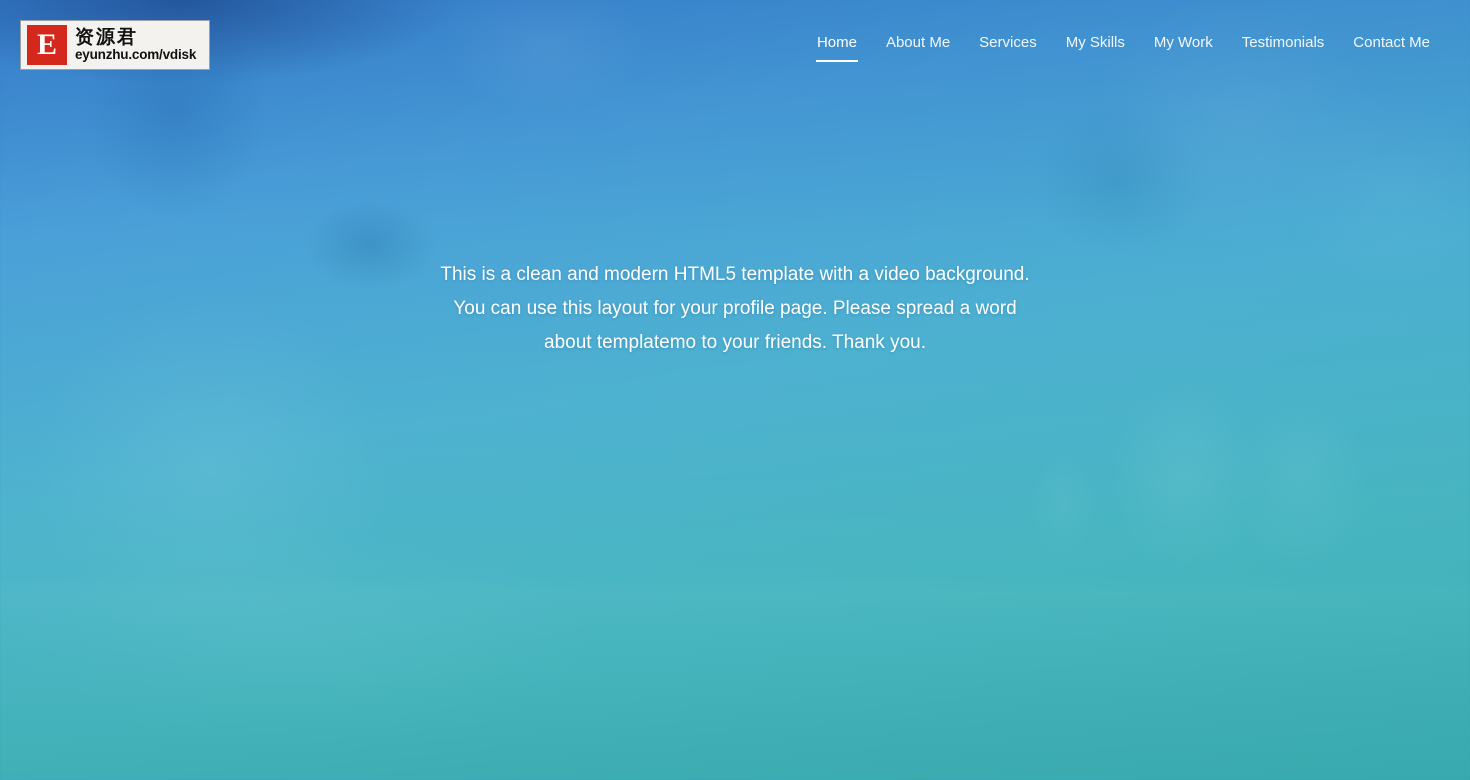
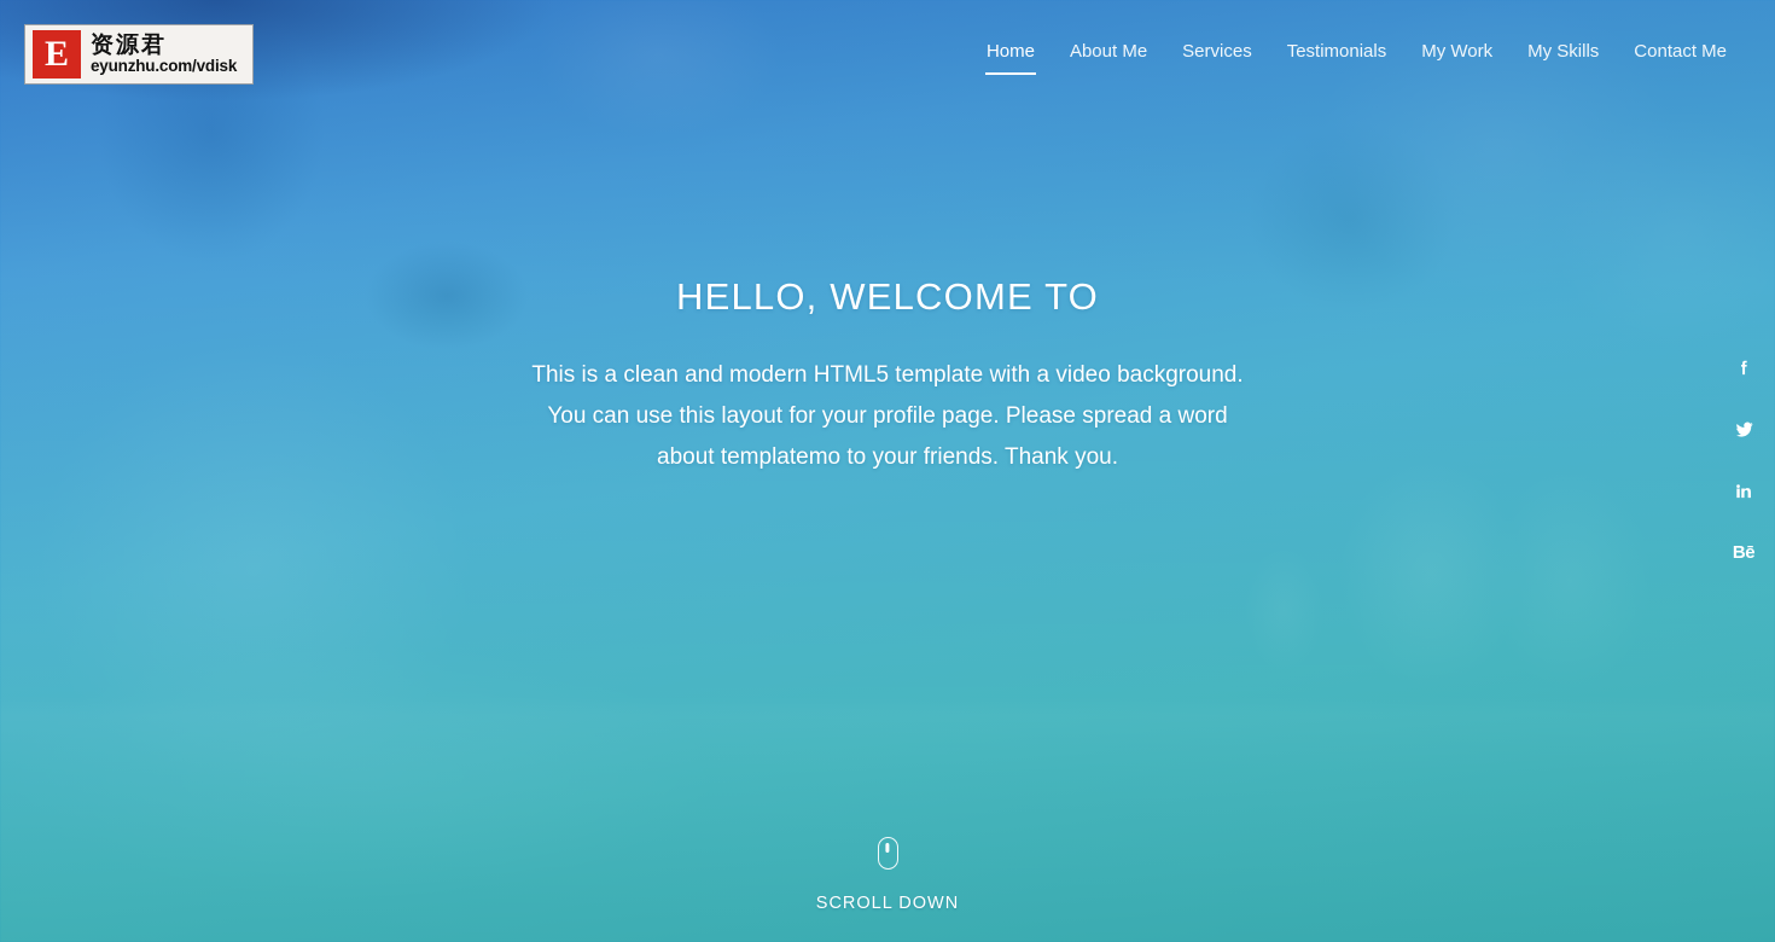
  E
  资源君
  eyunzhu.com/vdisk
  Home
  About Me
  Services
- My Skills
+ Testimonials
  My Work
- Testimonials
+ My Skills
  Contact Me
+ HELLO, WELCOME TO
  This is a clean and modern HTML5 template with a video background. You can use this layout for your profile page. Please spread a word about templatemo to your friends. Thank you.
+ Bē
+ SCROLL DOWN
